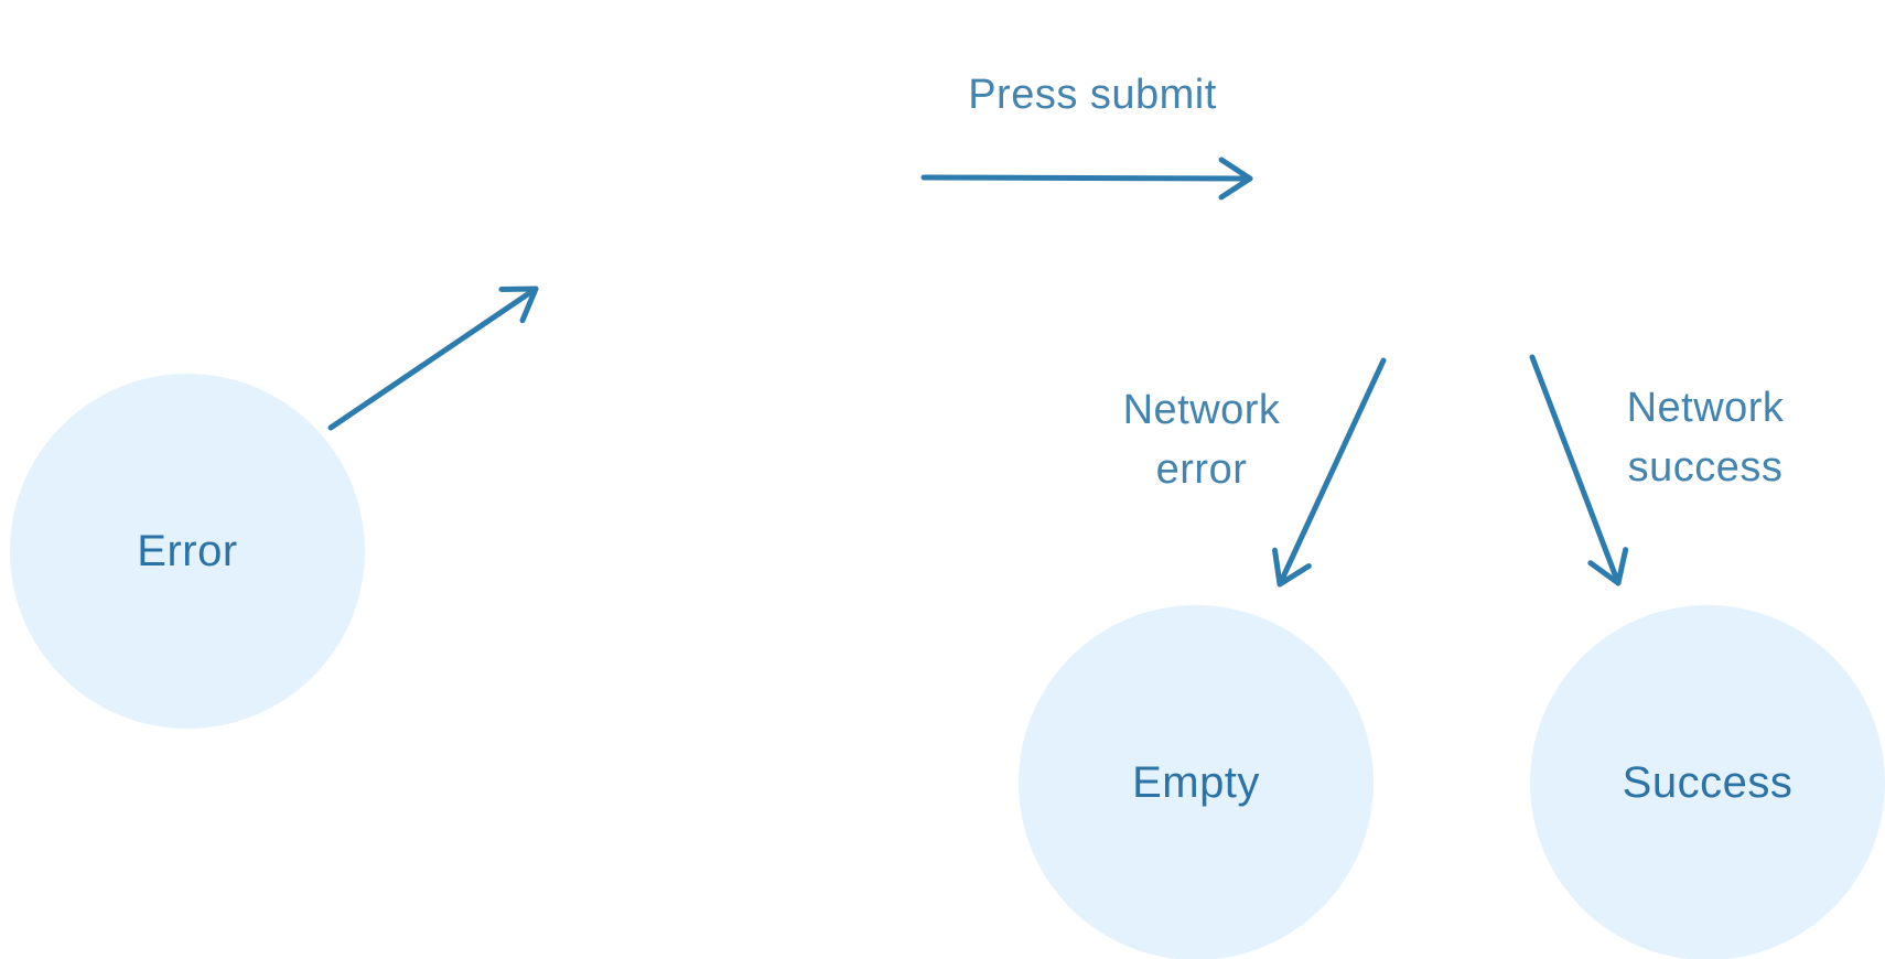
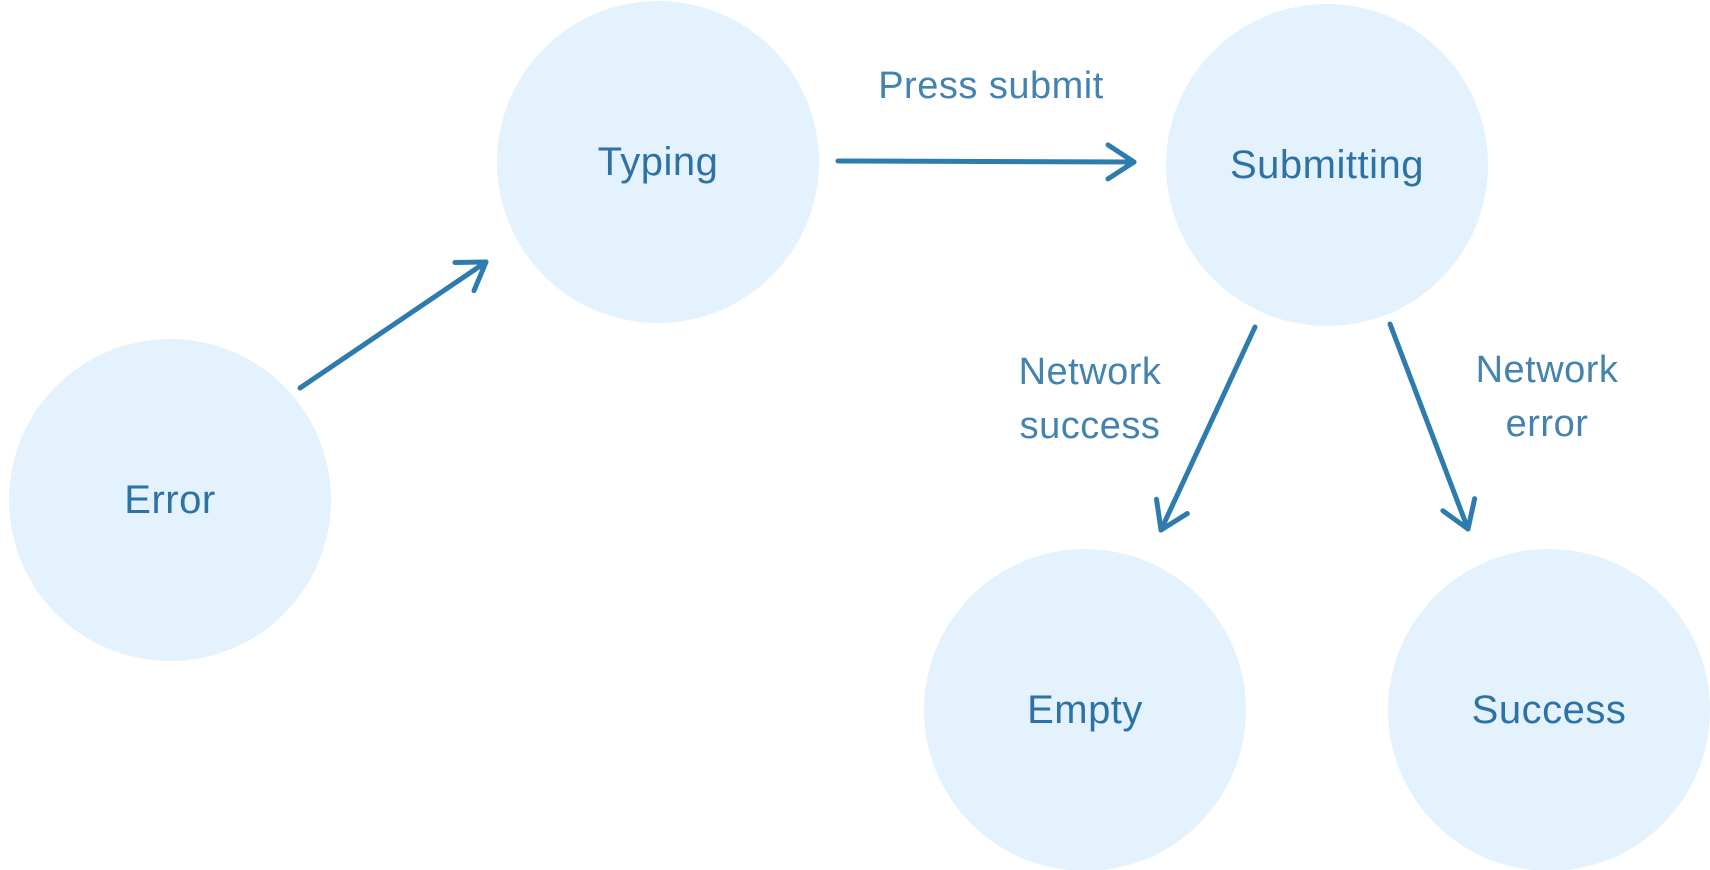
  Error
+ Typing
+ Submitting
  Empty
  Success
  Press submit
  Network
- error
+ success
  Network
- success
+ error
